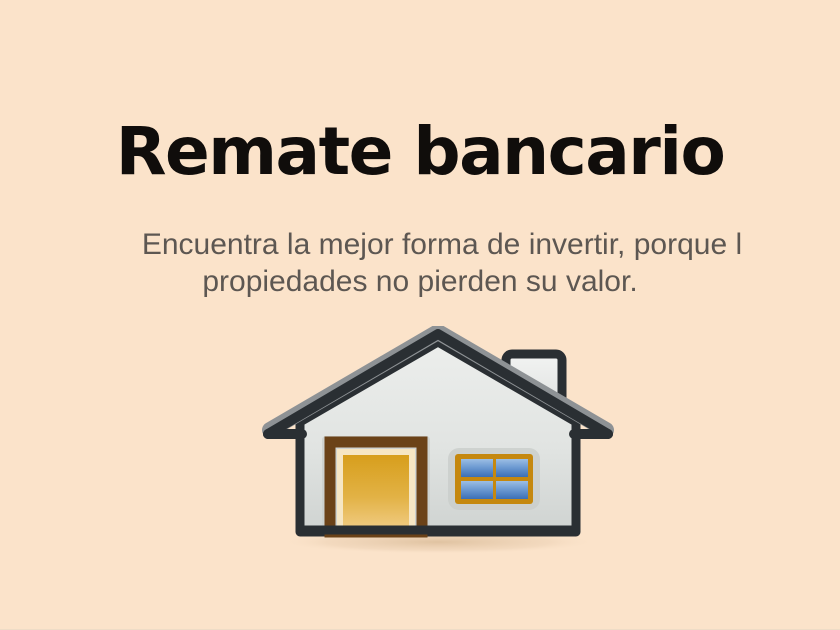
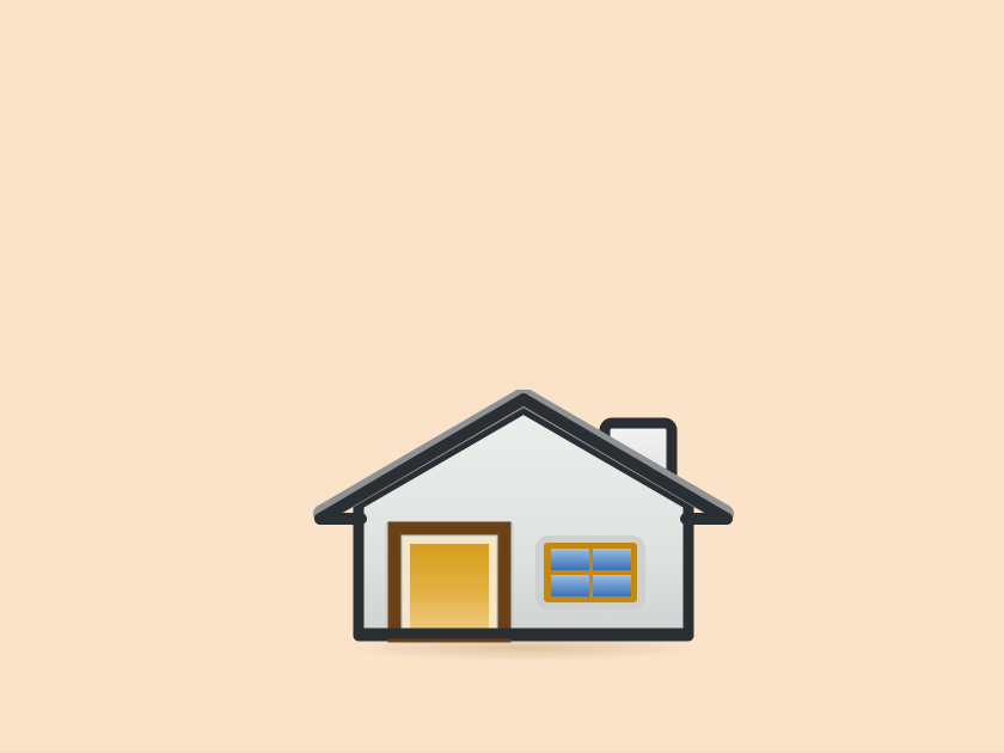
- Remate bancario
- Encuentra la mejor forma de invertir, porque l
- propiedades no pierden su valor.
